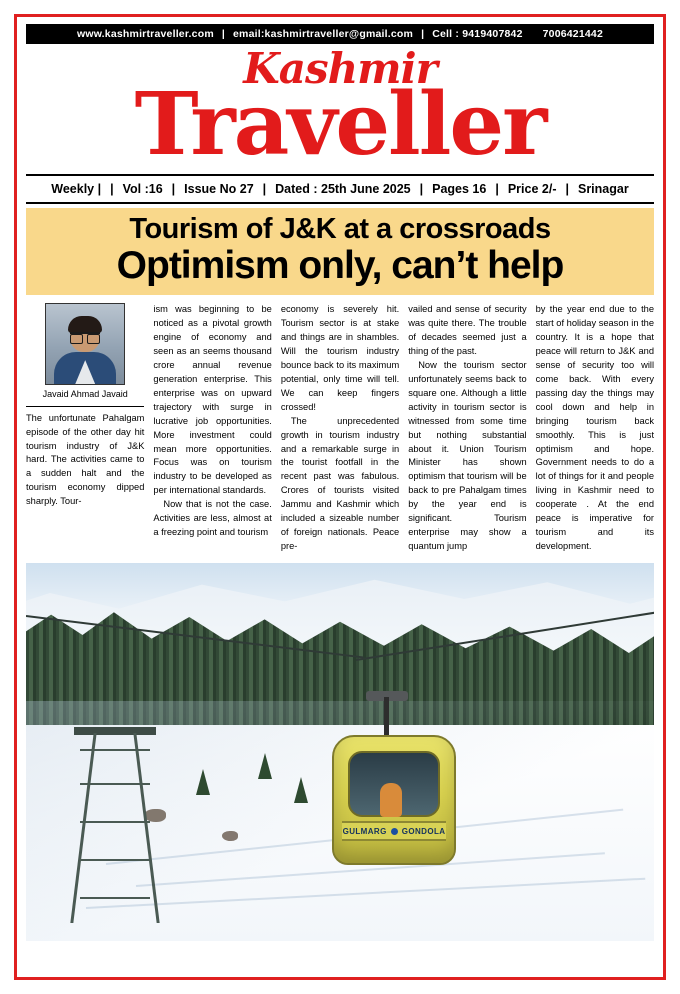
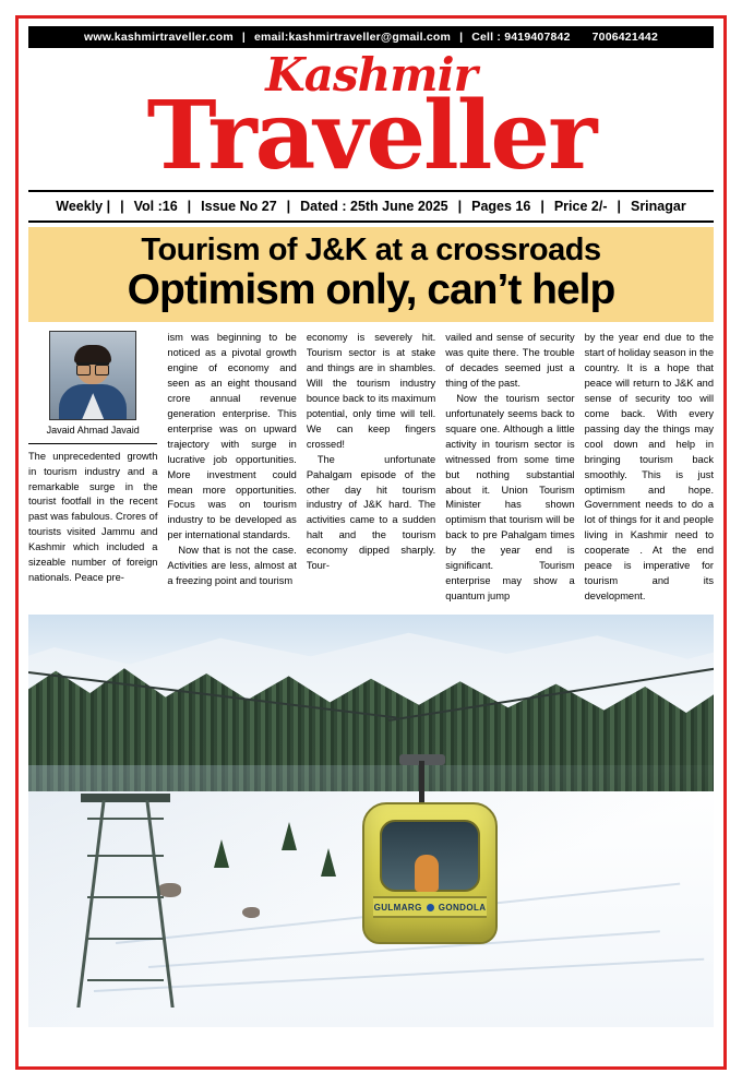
  www.kashmirtraveller.com
  |
  email:kashmirtraveller@gmail.com
  |
  Cell : 9419407842
  7006421442
  Kashmir
  Traveller
  Weekly |
  |
  Vol :16
  |
  Issue No 27
  |
  Dated : 25th June 2025
  |
  Pages 16
  |
  Price 2/-
  |
  Srinagar
  Tourism of J&K at a crossroads
  Optimism only, can’t help
  Javaid Ahmad Javaid
- The unfortunate Pahalgam episode of the other day hit tourism industry of J&K hard. The activities came to a sudden halt and the tourism economy dipped sharply. Tour-
+ The unprecedented growth in tourism industry and a remarkable surge in the tourist footfall in the recent past was fabulous. Crores of tourists visited Jammu and Kashmir which included a sizeable number of foreign nationals. Peace pre-
- ism was beginning to be noticed as a pivotal growth engine of economy and seen as an seems thousand crore annual revenue generation enterprise. This enterprise was on upward trajectory with surge in lucrative job opportunities. More investment could mean more opportunities. Focus was on tourism industry to be developed as per international standards.
+ ism was beginning to be noticed as a pivotal growth engine of economy and seen as an eight thousand crore annual revenue generation enterprise. This enterprise was on upward trajectory with surge in lucrative job opportunities. More investment could mean more opportunities. Focus was on tourism industry to be developed as per international standards.
  Now that is not the case. Activities are less, almost at a freezing point and tourism
  economy is severely hit. Tourism sector is at stake and things are in shambles. Will the tourism industry bounce back to its maximum potential, only time will tell. We can keep fingers crossed!
- The unprecedented growth in tourism industry and a remarkable surge in the tourist footfall in the recent past was fabulous. Crores of tourists visited Jammu and Kashmir which included a sizeable number of foreign nationals. Peace pre-
+ The unfortunate Pahalgam episode of the other day hit tourism industry of J&K hard. The activities came to a sudden halt and the tourism economy dipped sharply. Tour-
  vailed and sense of security was quite there. The trouble of decades seemed just a thing of the past.
  Now the tourism sector unfortunately seems back to square one. Although a little activity in tourism sector is witnessed from some time but nothing substantial about it. Union Tourism Minister has shown optimism that tourism will be back to pre Pahalgam times by the year end is significant. Tourism enterprise may show a quantum jump
  by the year end due to the start of holiday season in the country. It is a hope that peace will return to J&K and sense of security too will come back. With every passing day the things may cool down and help in bringing tourism back smoothly. This is just optimism and hope. Government needs to do a lot of things for it and people living in Kashmir need to cooperate . At the end peace is imperative for tourism and its development.
  GULMARG
  GONDOLA
